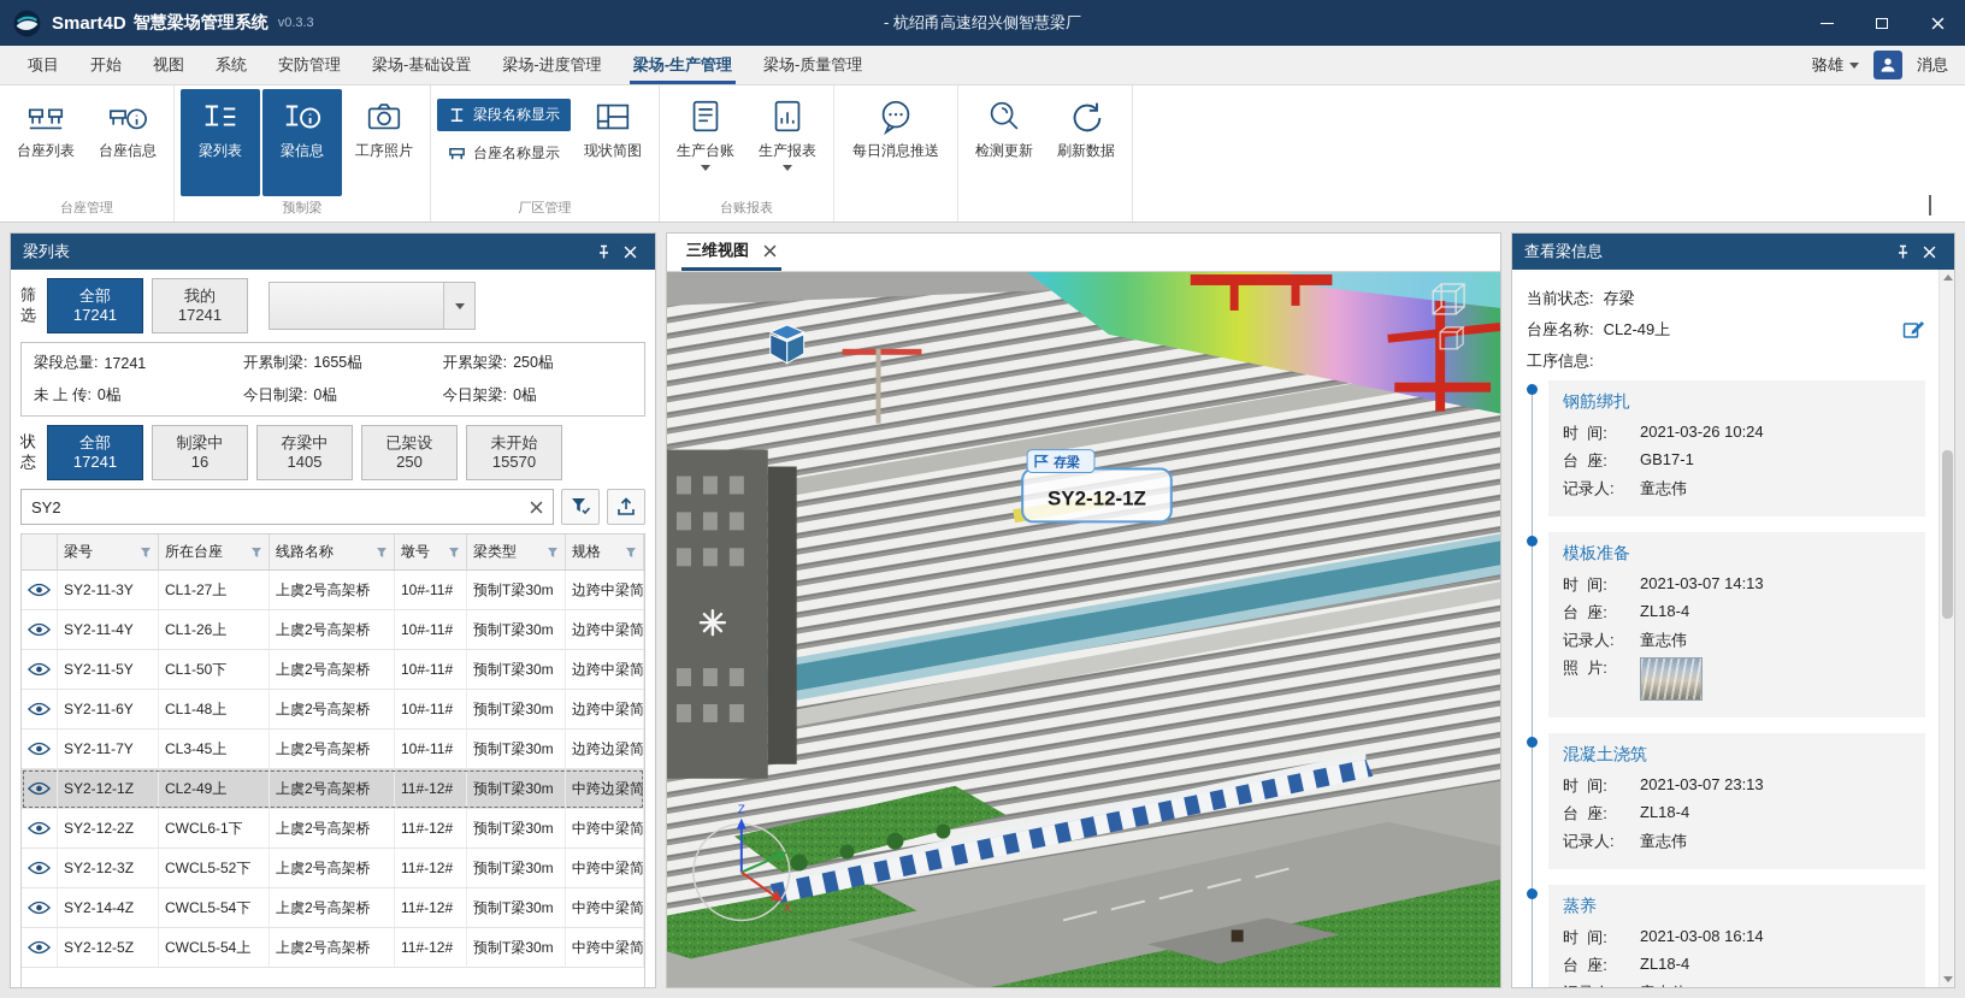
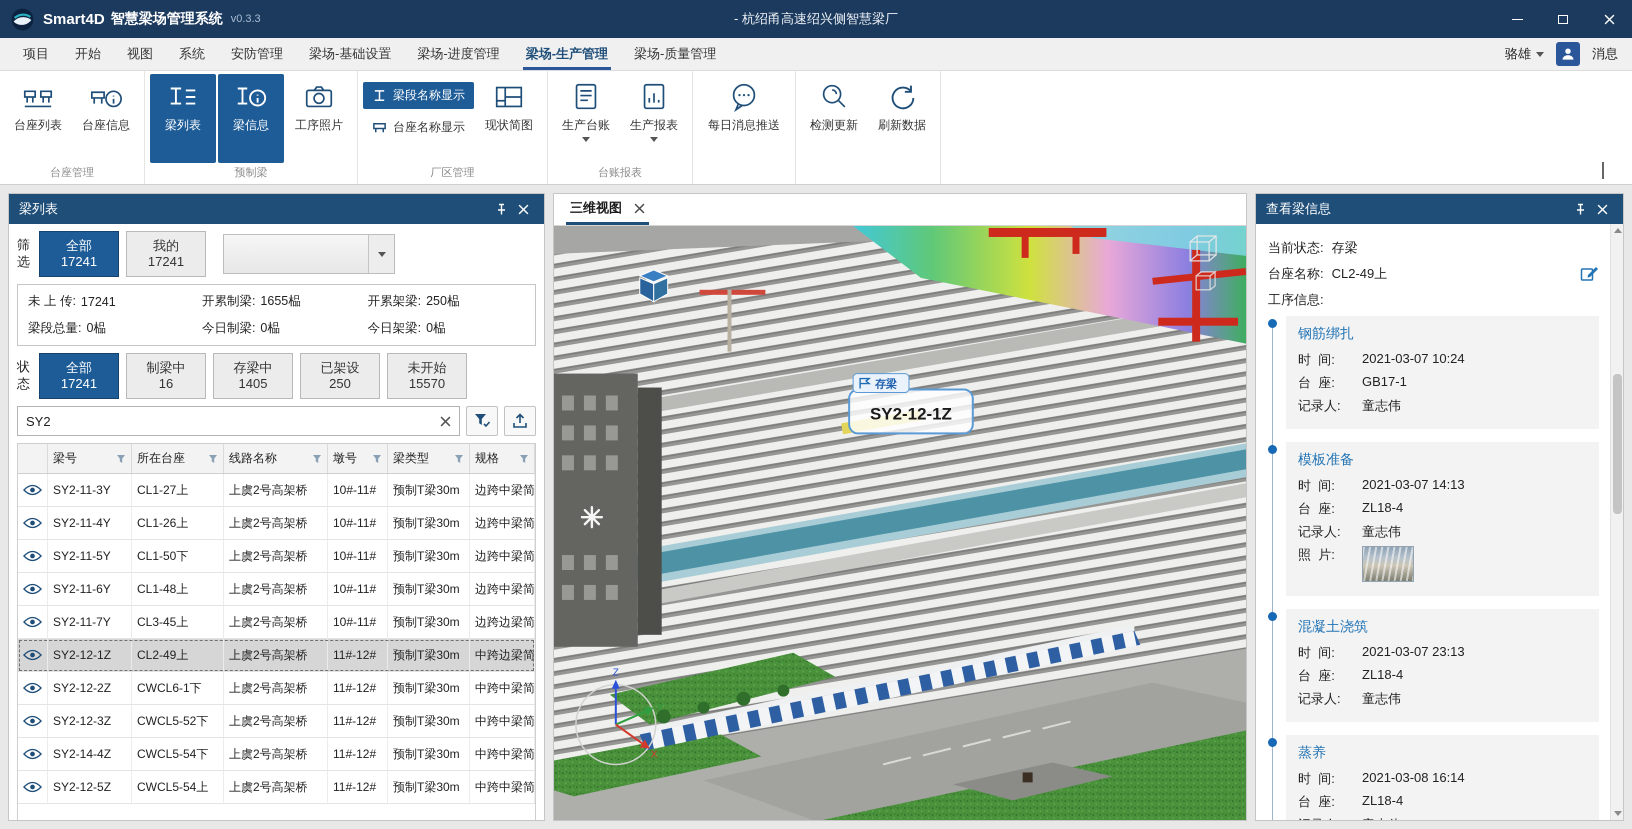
  Smart4D
  智慧梁场管理系统
  v0.3.3
  - 杭绍甬高速绍兴侧智慧梁厂
  项目
  开始
  视图
  系统
  安防管理
  梁场-基础设置
  梁场-进度管理
  梁场-生产管理
  梁场-质量管理
  骆雄
  消息
  台座列表
  台座信息
  台座管理
  梁列表
  梁信息
  工序照片
  预制梁
  梁段名称显示
  台座名称显示
  现状简图
  厂区管理
  生产台账
  生产报表
  台账报表
  每日消息推送
  检测更新
  刷新数据
  梁列表
  筛选
  全部
  17241
  我的
  17241
- 梁段总量:
+ 未 上 传:
  17241
  开累制梁:
  1655榀
  开累架梁:
  250榀
- 未 上 传:
+ 梁段总量:
  0榀
  今日制梁:
  0榀
  今日架梁:
  0榀
  状态
  全部
  17241
  制梁中
  16
  存梁中
  1405
  已架设
  250
  未开始
  15570
  SY2
  梁号
  所在台座
  线路名称
  墩号
  梁类型
  规格
  SY2-11-3Y
  CL1-27上
  上虞2号高架桥
  10#-11#
  预制T梁30m
  SY2-11-4Y
  CL1-26上
  上虞2号高架桥
  10#-11#
  预制T梁30m
  SY2-11-5Y
  CL1-50下
  上虞2号高架桥
  10#-11#
  预制T梁30m
  SY2-11-6Y
  CL1-48上
  上虞2号高架桥
  10#-11#
  预制T梁30m
  SY2-11-7Y
  CL3-45上
  上虞2号高架桥
  10#-11#
  预制T梁30m
  SY2-12-1Z
  CL2-49上
  上虞2号高架桥
  11#-12#
  预制T梁30m
  SY2-12-2Z
  CWCL6-1下
  上虞2号高架桥
  11#-12#
  预制T梁30m
  SY2-12-3Z
  CWCL5-52下
  上虞2号高架桥
  11#-12#
  预制T梁30m
  SY2-14-4Z
  CWCL5-54下
  上虞2号高架桥
  11#-12#
  预制T梁30m
  SY2-12-5Z
  CWCL5-54上
  上虞2号高架桥
  11#-12#
  预制T梁30m
  三维视图
  存梁
  SY2-12-1Z
  Z
  Y
  X
  查看梁信息
  当前状态:
  存梁
  台座名称:
  CL2-49上
  工序信息:
  钢筋绑扎
  时 间:
- 2021-03-26 10:24
+ 2021-03-07 10:24
  台 座:
  GB17-1
  记录人:
  童志伟
  模板准备
  时 间:
  2021-03-07 14:13
  台 座:
  ZL18-4
  记录人:
  童志伟
  照 片:
  混凝土浇筑
  时 间:
  2021-03-07 23:13
  台 座:
  ZL18-4
  记录人:
  童志伟
  蒸养
  时 间:
  2021-03-08 16:14
  台 座:
  ZL18-4
